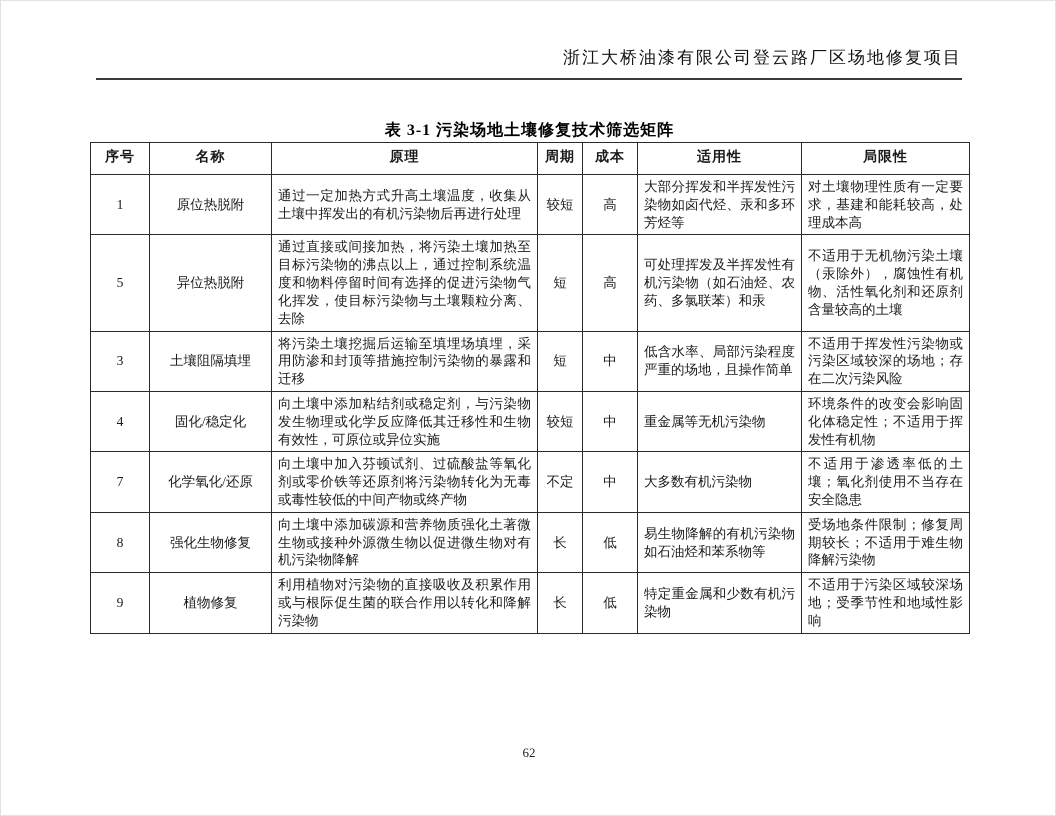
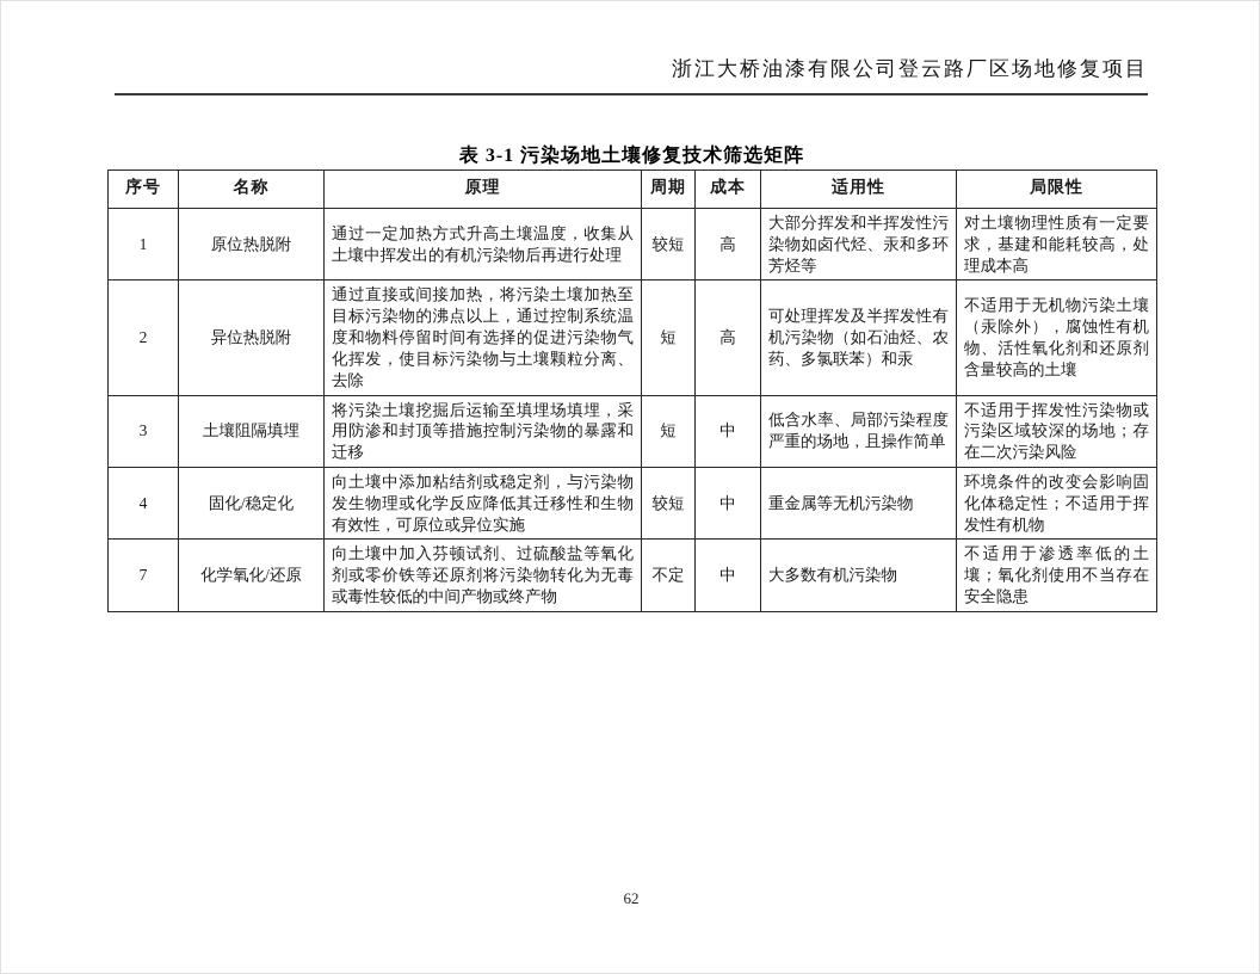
  浙江大桥油漆有限公司登云路厂区场地修复项目
  表 3-1 污染场地土壤修复技术筛选矩阵
  序号	名称	原理	周期	成本	适用性	局限性
  1	原位热脱附	通过一定加热方式升高土壤温度，收集从土壤中挥发出的有机污染物后再进行处理	较短	高	大部分挥发和半挥发性污染物如卤代烃、汞和多环芳烃等	对土壤物理性质有一定要求，基建和能耗较高，处理成本高
- 5	异位热脱附	通过直接或间接加热，将污染土壤加热至目标污染物的沸点以上，通过控制系统温度和物料停留时间有选择的促进污染物气化挥发，使目标污染物与土壤颗粒分离、去除	短	高	可处理挥发及半挥发性有机污染物（如石油烃、农药、多氯联苯）和汞	不适用于无机物污染土壤（汞除外），腐蚀性有机物、活性氧化剂和还原剂含量较高的土壤
+ 2	异位热脱附	通过直接或间接加热，将污染土壤加热至目标污染物的沸点以上，通过控制系统温度和物料停留时间有选择的促进污染物气化挥发，使目标污染物与土壤颗粒分离、去除	短	高	可处理挥发及半挥发性有机污染物（如石油烃、农药、多氯联苯）和汞	不适用于无机物污染土壤（汞除外），腐蚀性有机物、活性氧化剂和还原剂含量较高的土壤
  3	土壤阻隔填埋	将污染土壤挖掘后运输至填埋场填埋，采用防渗和封顶等措施控制污染物的暴露和迁移	短	中	低含水率、局部污染程度严重的场地，且操作简单	不适用于挥发性污染物或污染区域较深的场地；存在二次污染风险
  4	固化/稳定化	向土壤中添加粘结剂或稳定剂，与污染物发生物理或化学反应降低其迁移性和生物有效性，可原位或异位实施	较短	中	重金属等无机污染物	环境条件的改变会影响固化体稳定性；不适用于挥发性有机物
  7	化学氧化/还原	向土壤中加入芬顿试剂、过硫酸盐等氧化剂或零价铁等还原剂将污染物转化为无毒或毒性较低的中间产物或终产物	不定	中	大多数有机污染物	不适用于渗透率低的土壤；氧化剂使用不当存在安全隐患
- 8	强化生物修复	向土壤中添加碳源和营养物质强化土著微生物或接种外源微生物以促进微生物对有机污染物降解	长	低	易生物降解的有机污染物如石油烃和苯系物等	受场地条件限制；修复周期较长；不适用于难生物降解污染物
- 9	植物修复	利用植物对污染物的直接吸收及积累作用或与根际促生菌的联合作用以转化和降解污染物	长	低	特定重金属和少数有机污染物	不适用于污染区域较深场地；受季节性和地域性影响
  62
